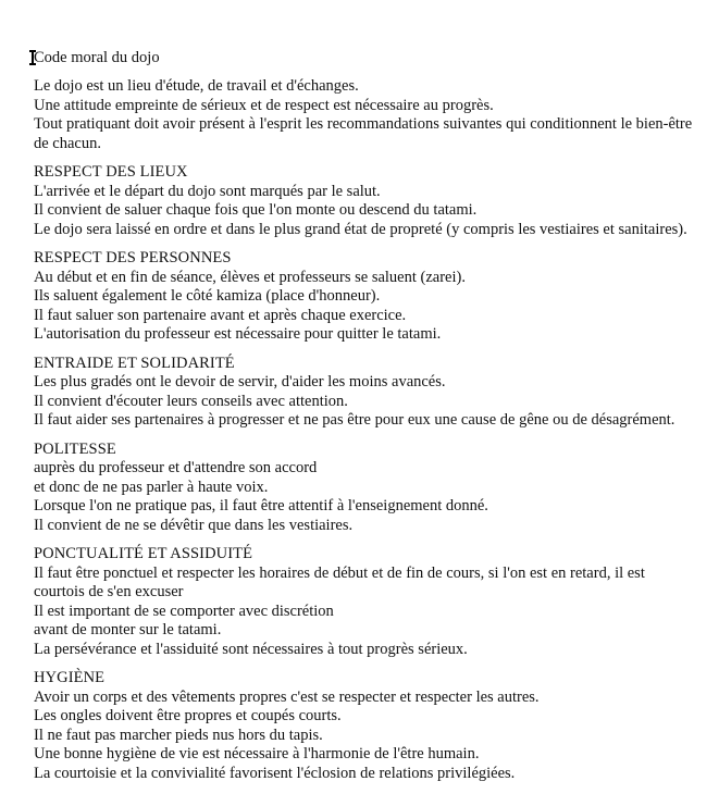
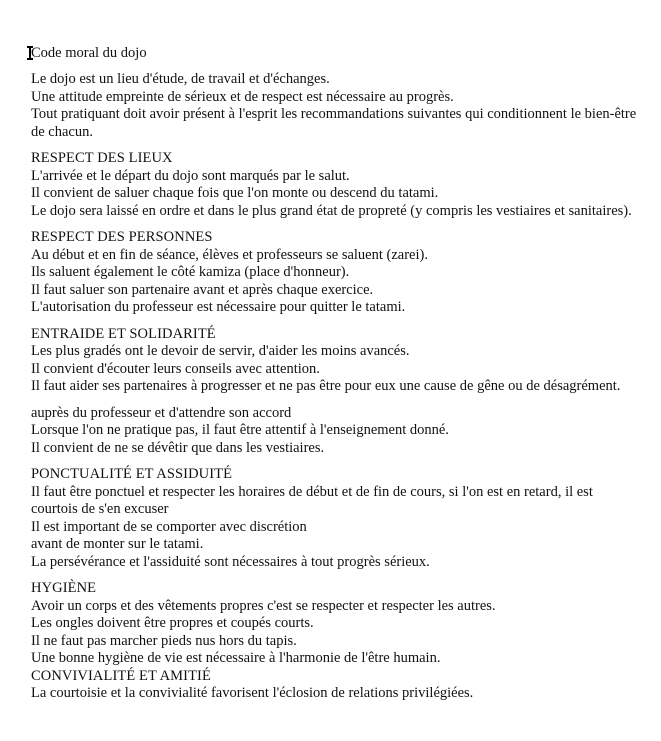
  Code moral du dojo
  Le dojo est un lieu d'étude, de travail et d'échanges.
  Une attitude empreinte de sérieux et de respect est nécessaire au progrès.
  Tout pratiquant doit avoir présent à l'esprit les recommandations suivantes qui conditionnent le bien-être de chacun.
  RESPECT DES LIEUX
  L'arrivée et le départ du dojo sont marqués par le salut.
  Il convient de saluer chaque fois que l'on monte ou descend du tatami.
  Le dojo sera laissé en ordre et dans le plus grand état de propreté (y compris les vestiaires et sanitaires).
  RESPECT DES PERSONNES
  Au début et en fin de séance, élèves et professeurs se saluent (zarei).
  Ils saluent également le côté kamiza (place d'honneur).
  Il faut saluer son partenaire avant et après chaque exercice.
  L'autorisation du professeur est nécessaire pour quitter le tatami.
  ENTRAIDE ET SOLIDARITÉ
  Les plus gradés ont le devoir de servir, d'aider les moins avancés.
  Il convient d'écouter leurs conseils avec attention.
  Il faut aider ses partenaires à progresser et ne pas être pour eux une cause de gêne ou de désagrément.
- POLITESSE
  auprès du professeur et d'attendre son accord
- et donc de ne pas parler à haute voix.
  Lorsque l'on ne pratique pas, il faut être attentif à l'enseignement donné.
  Il convient de ne se dévêtir que dans les vestiaires.
  PONCTUALITÉ ET ASSIDUITÉ
  Il faut être ponctuel et respecter les horaires de début et de fin de cours, si l'on est en retard, il est courtois de s'en excuser
  Il est important de se comporter avec discrétion
  avant de monter sur le tatami.
  La persévérance et l'assiduité sont nécessaires à tout progrès sérieux.
  HYGIÈNE
  Avoir un corps et des vêtements propres c'est se respecter et respecter les autres.
  Les ongles doivent être propres et coupés courts.
  Il ne faut pas marcher pieds nus hors du tapis.
  Une bonne hygiène de vie est nécessaire à l'harmonie de l'être humain.
+ CONVIVIALITÉ ET AMITIÉ
  La courtoisie et la convivialité favorisent l'éclosion de relations privilégiées.
